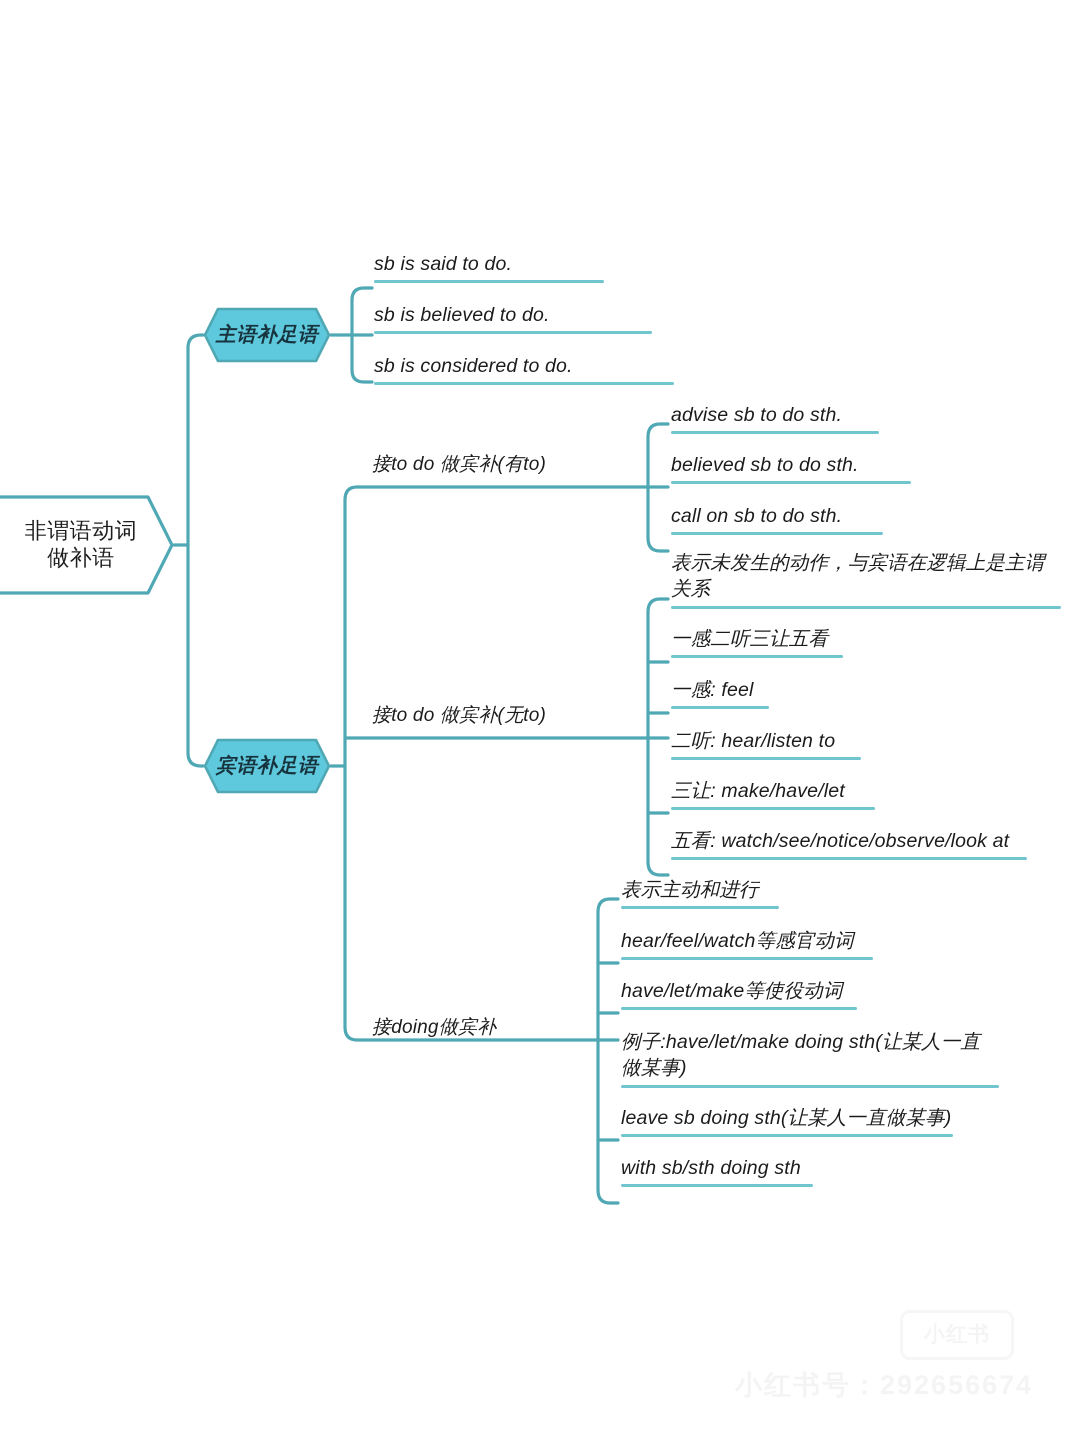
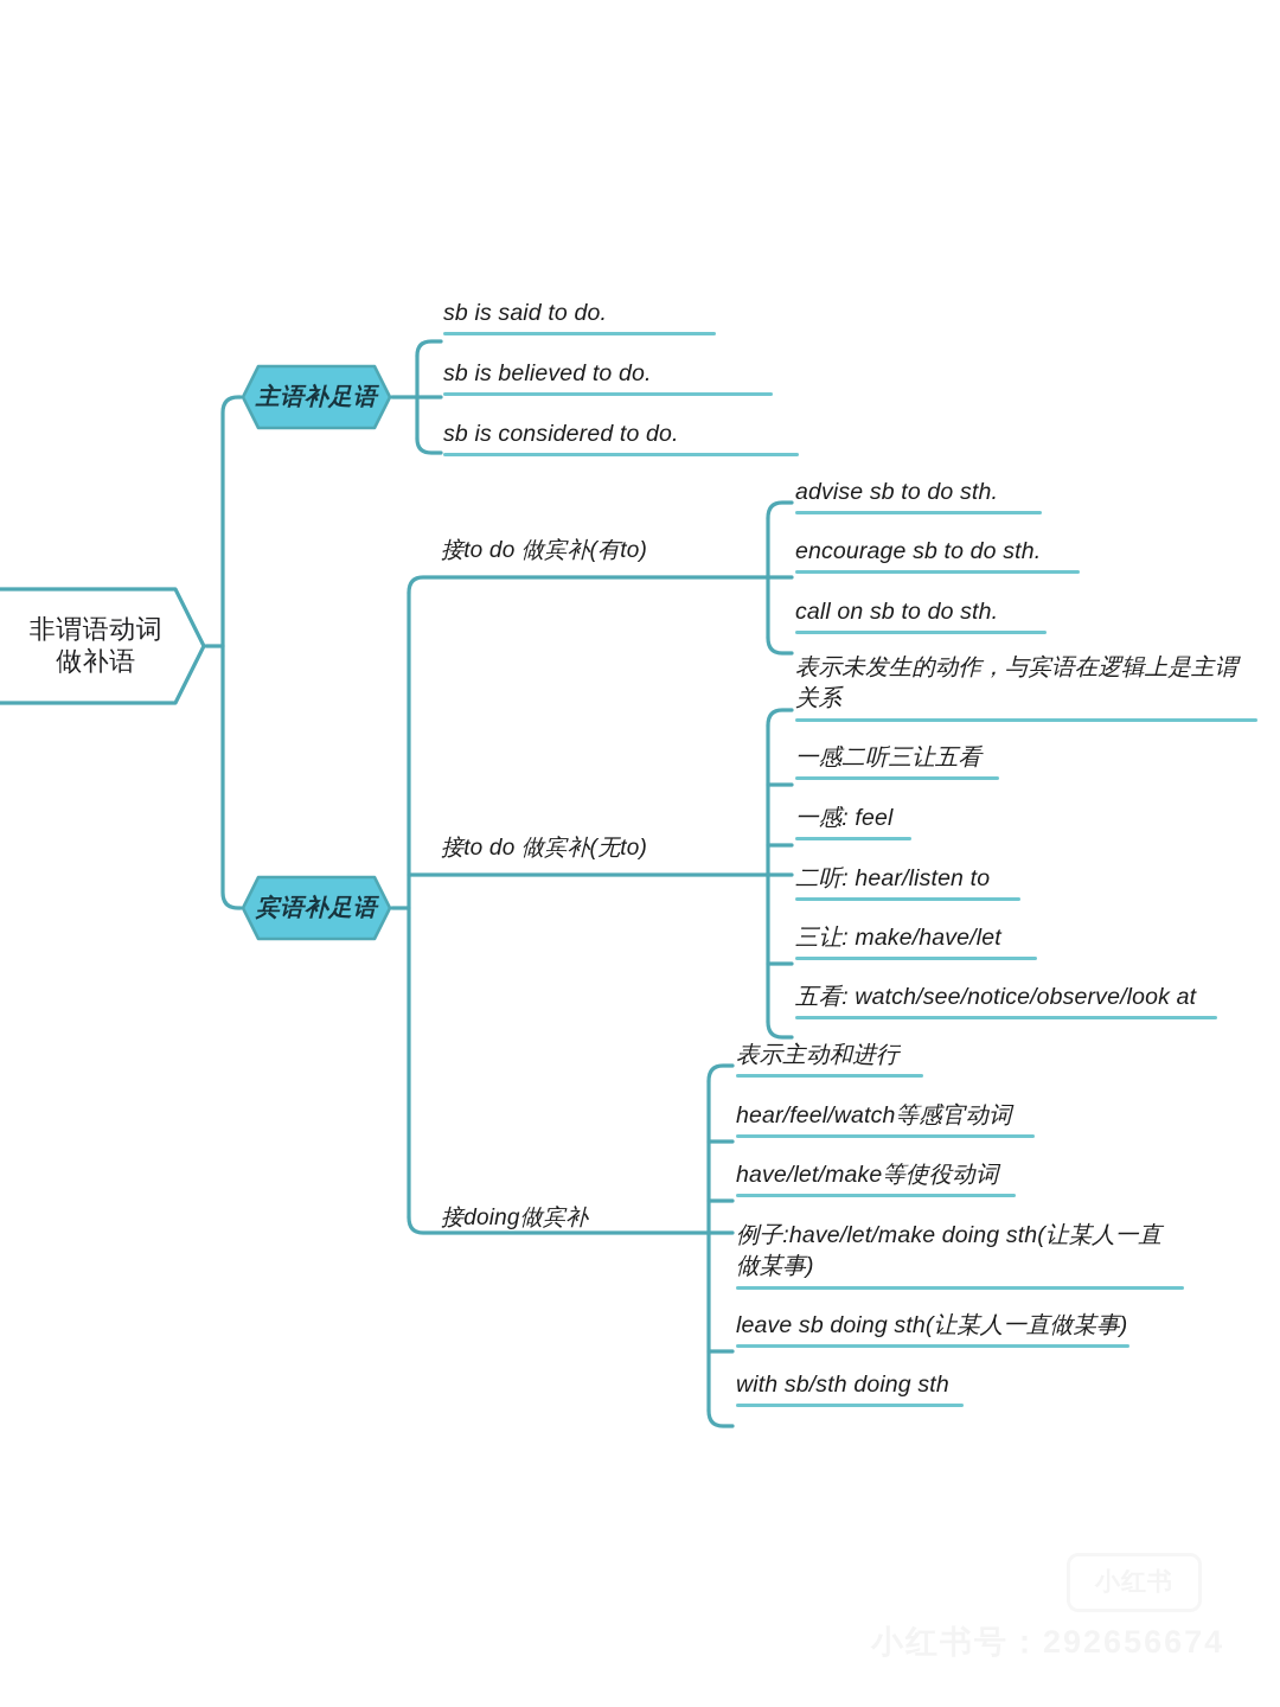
  非谓语动词
  做补语
  主语补足语
  宾语补足语
  接to do 做宾补(有to)
  接to do 做宾补(无to)
  接doing做宾补
  sb is said to do.
  sb is believed to do.
  sb is considered to do.
  advise sb to do sth.
- believed sb to do sth.
+ encourage sb to do sth.
  call on sb to do sth.
  表示未发生的动作，与宾语在逻辑上是主谓关系
  一感二听三让五看
  一感: feel
  二听: hear/listen to
  三让: make/have/let
  五看: watch/see/notice/observe/look at
  表示主动和进行
  hear/feel/watch等感官动词
  have/let/make等使役动词
  例子:have/let/make doing sth(让某人一直做某事)
  leave sb doing sth(让某人一直做某事)
  with sb/sth doing sth
